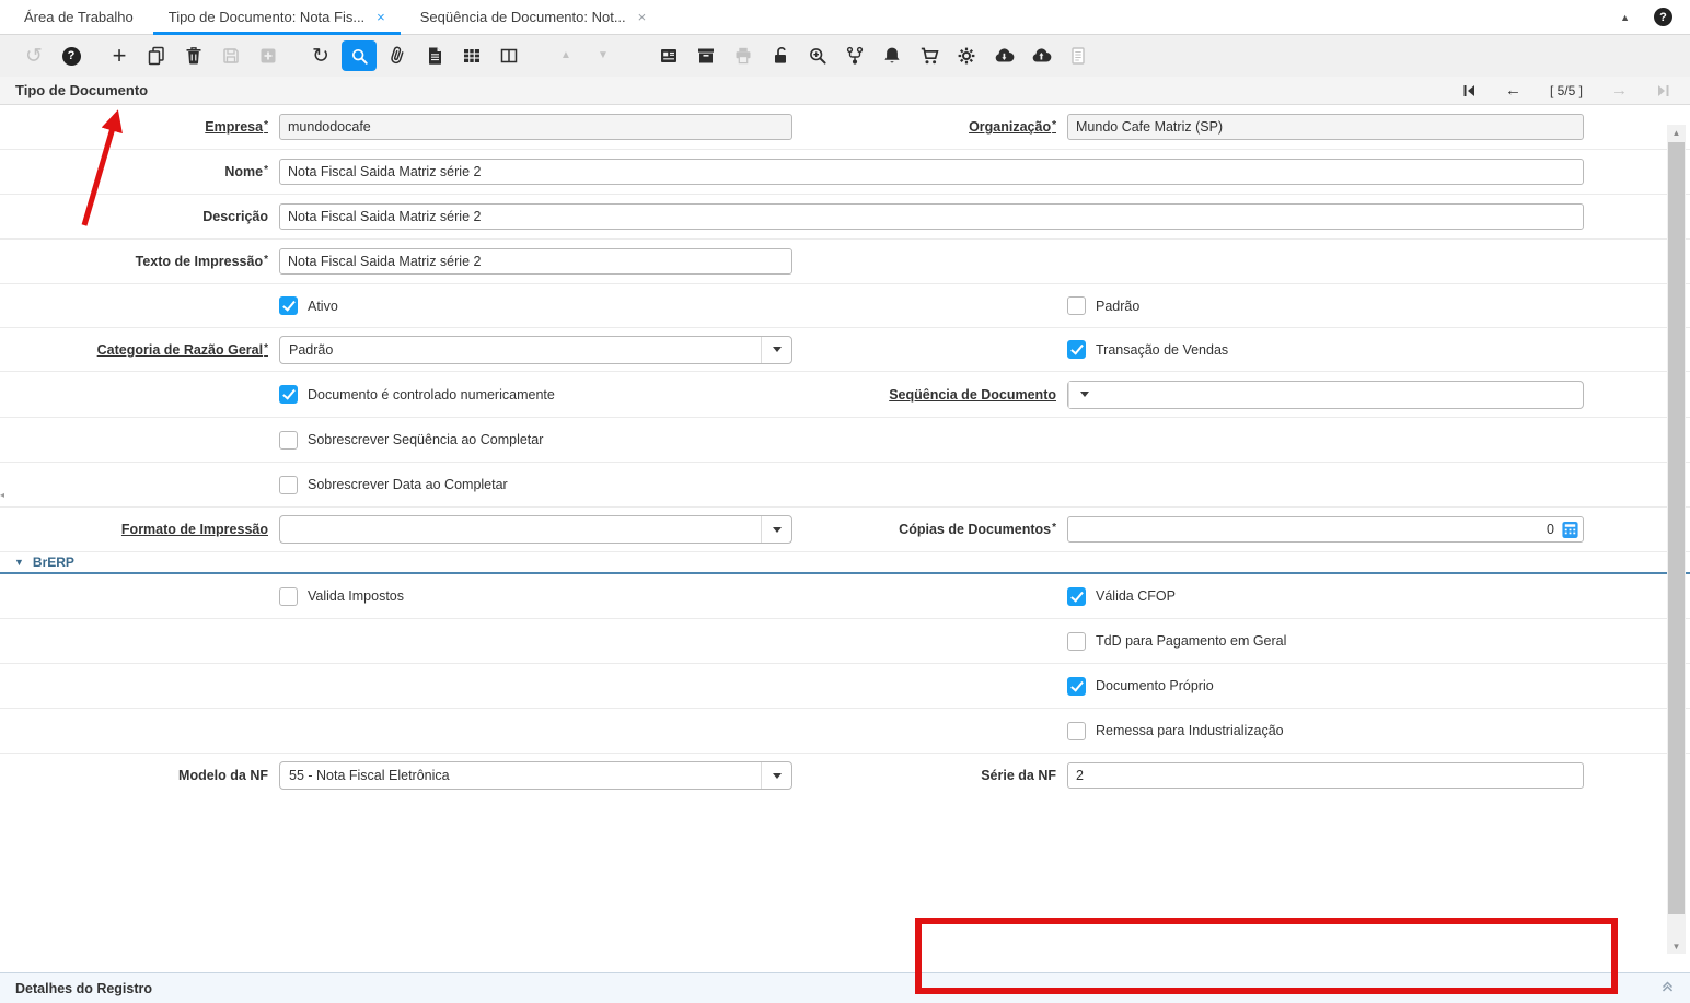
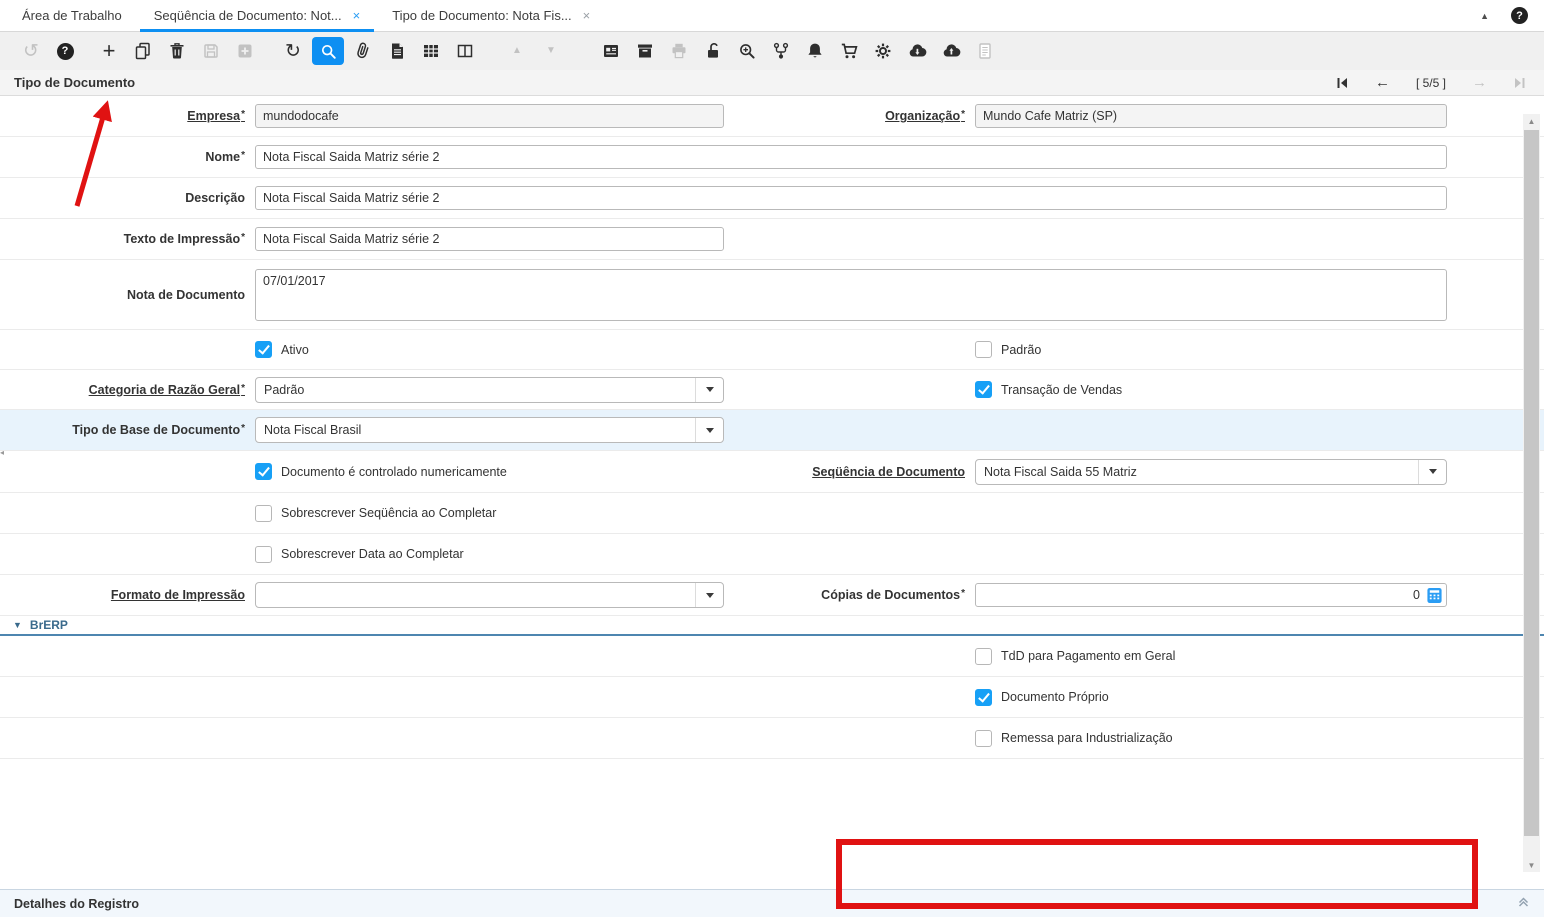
  Área de Trabalho
- Tipo de Documento: Nota Fis...
+ Seqüência de Documento: Not...
  ×
- Seqüência de Documento: Not...
+ Tipo de Documento: Nota Fis...
  ×
  ▲
  ?
  ↺
  ?
  +
  ↻
  ▲
  ▼
  Tipo de Documento
  ←
  [ 5/5 ]
  →
  Empresa
  mundodocafe
  Organização
  Mundo Cafe Matriz (SP)
  Nome
  Nota Fiscal Saida Matriz série 2
  Descrição
  Nota Fiscal Saida Matriz série 2
  Texto de Impressão
  Nota Fiscal Saida Matriz série 2
+ Nota de Documento
+ 07/01/2017
  Ativo
  Padrão
  Categoria de Razão Geral
  Padrão
  Transação de Vendas
+ Tipo de Base de Documento
+ Nota Fiscal Brasil
  Documento é controlado numericamente
  Seqüência de Documento
+ Nota Fiscal Saida 55 Matriz
  Sobrescrever Seqüência ao Completar
  Sobrescrever Data ao Completar
  Formato de Impressão
  Cópias de Documentos
  0
  ▼
  BrERP
- Valida Impostos
- Válida CFOP
  TdD para Pagamento em Geral
  Documento Próprio
  Remessa para Industrialização
- Modelo da NF
- 55 - Nota Fiscal Eletrônica
- Série da NF
- 2
  ◂
  ▲
  ▼
  Detalhes do Registro
